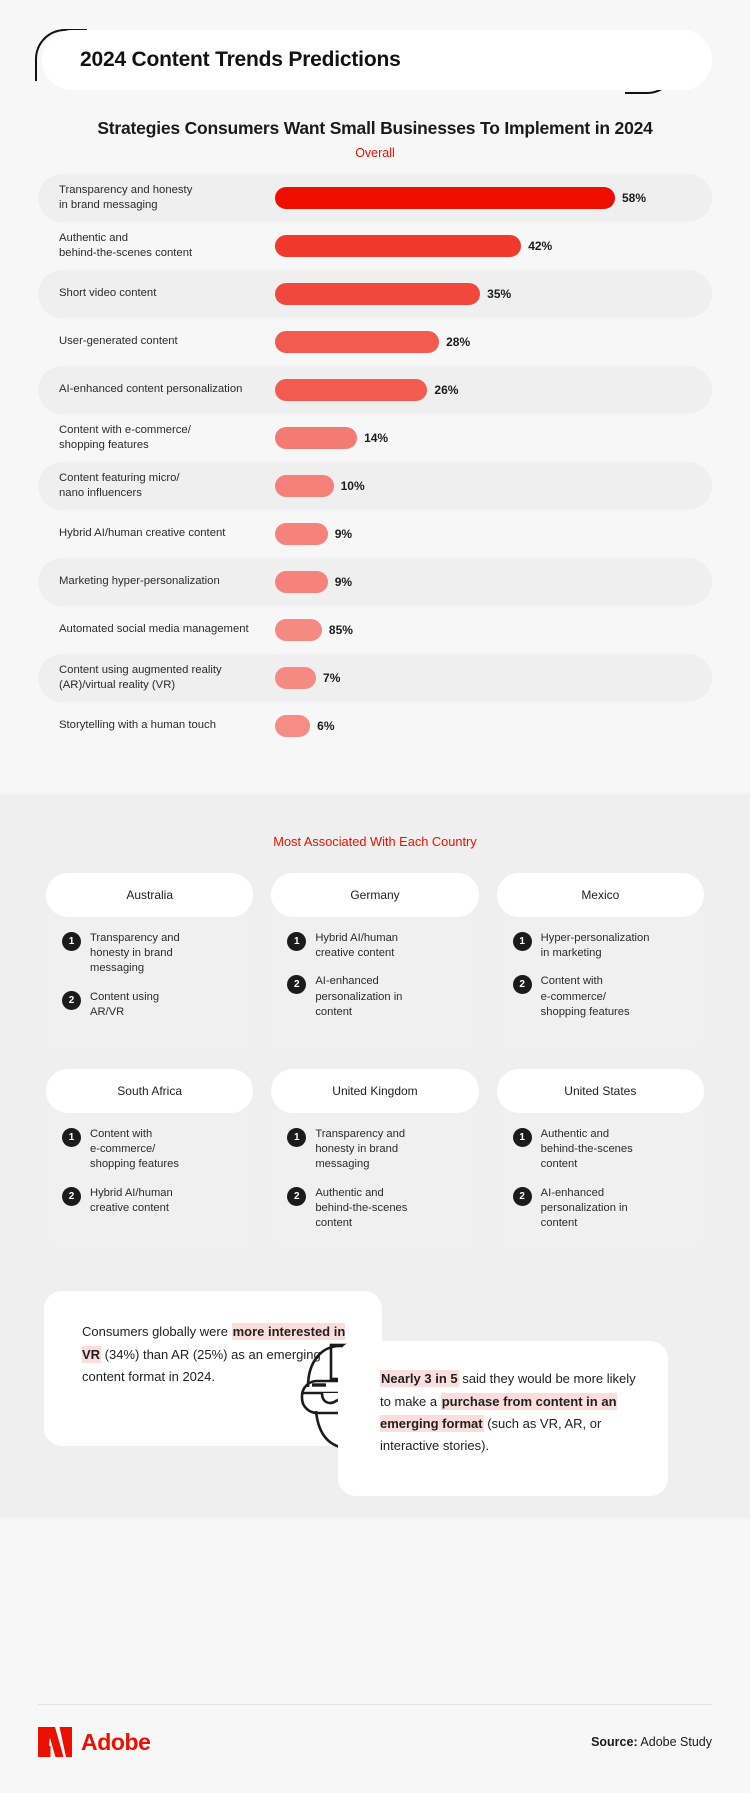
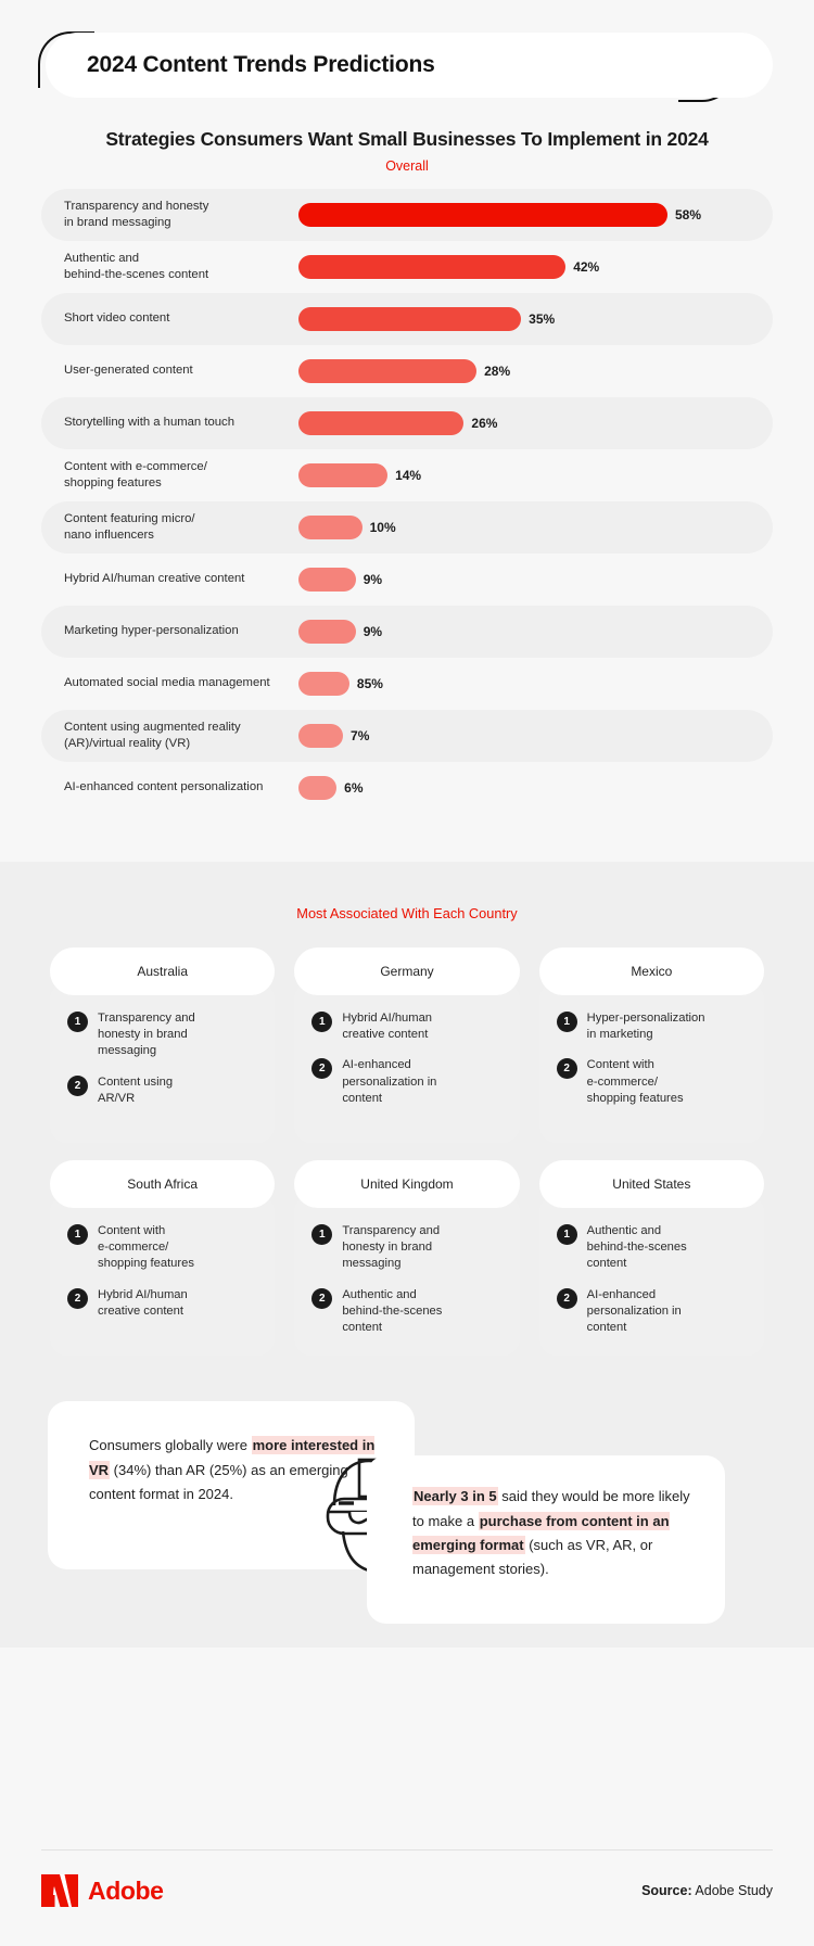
  2024 Content Trends Predictions
  Strategies Consumers Want Small Businesses To Implement in 2024
  Overall
  Transparency and honesty
  in brand messaging
  58%
  Authentic and
  behind-the-scenes content
  42%
  Short video content
  35%
  User-generated content
  28%
- AI-enhanced content personalization
+ Storytelling with a human touch
  26%
  Content with e-commerce/
  shopping features
  14%
  Content featuring micro/
  nano influencers
  10%
  Hybrid AI/human creative content
  9%
  Marketing hyper-personalization
  9%
  Automated social media management
  85%
  Content using augmented reality
  (AR)/virtual reality (VR)
  7%
- Storytelling with a human touch
+ AI-enhanced content personalization
  6%
  Most Associated With Each Country
  Australia
  1
  Transparency and
  honesty in brand
  messaging
  2
  Content using
  AR/VR
  Germany
  1
  Hybrid AI/human
  creative content
  2
  AI-enhanced
  personalization in
  content
  Mexico
  1
  Hyper-personalization
  in marketing
  2
  Content with
  e-commerce/
  shopping features
  South Africa
  1
  Content with
  e-commerce/
  shopping features
  2
  Hybrid AI/human
  creative content
  United Kingdom
  1
  Transparency and
  honesty in brand
  messaging
  2
  Authentic and
  behind-the-scenes
  content
  United States
  1
  Authentic and
  behind-the-scenes
  content
  2
  AI-enhanced
  personalization in
  content
  Consumers globally were more interested in VR (34%) than AR (25%) as an emerging content format in 2024.
- Nearly 3 in 5 said they would be more likely to make a purchase from content in an emerging format (such as VR, AR, or interactive stories).
+ Nearly 3 in 5 said they would be more likely to make a purchase from content in an emerging format (such as VR, AR, or management stories).
  Adobe
  Source: Adobe Study
